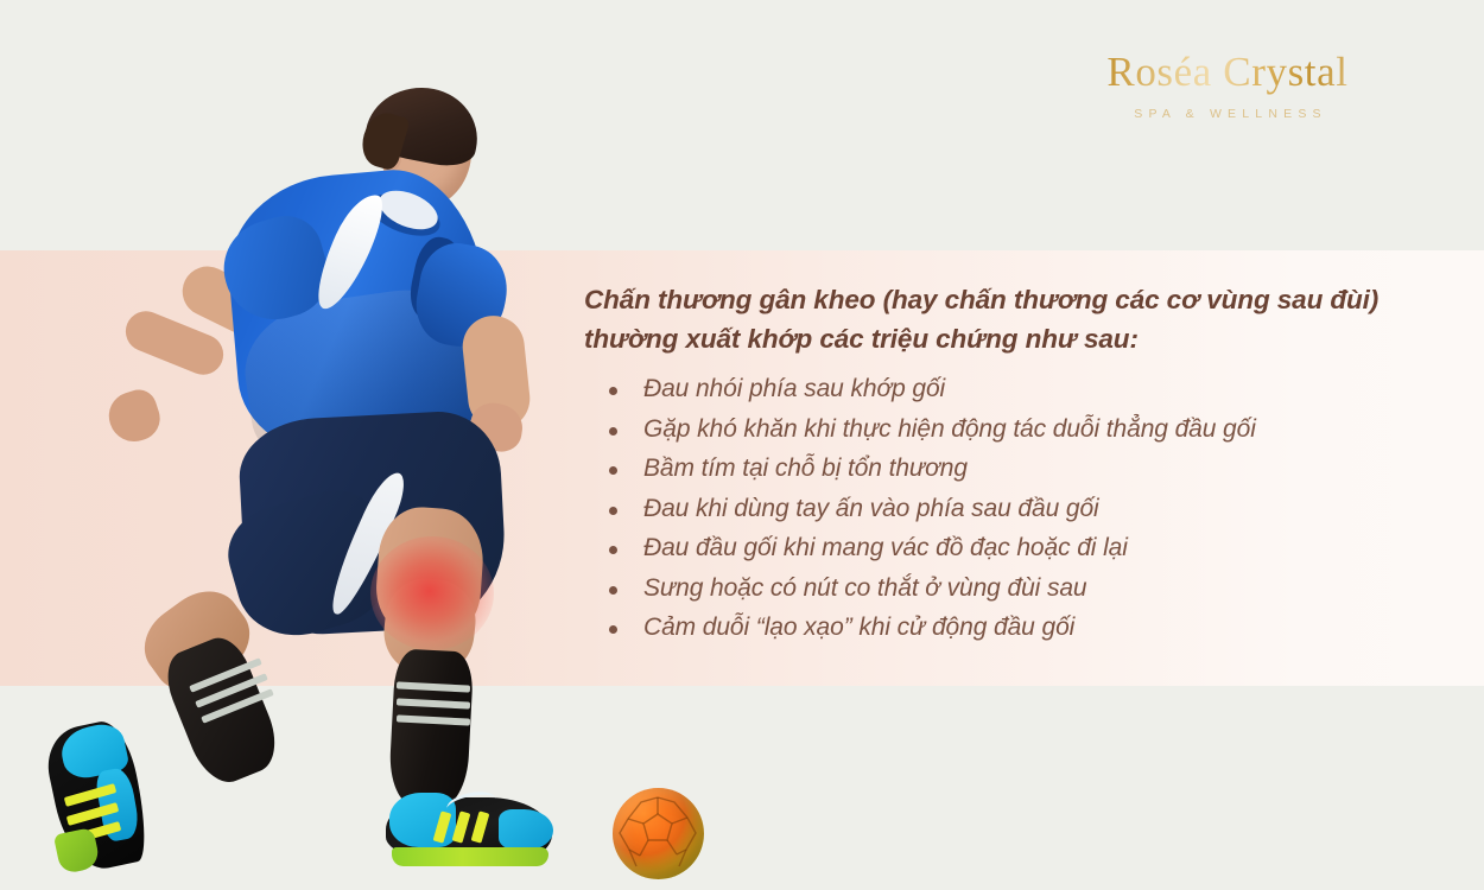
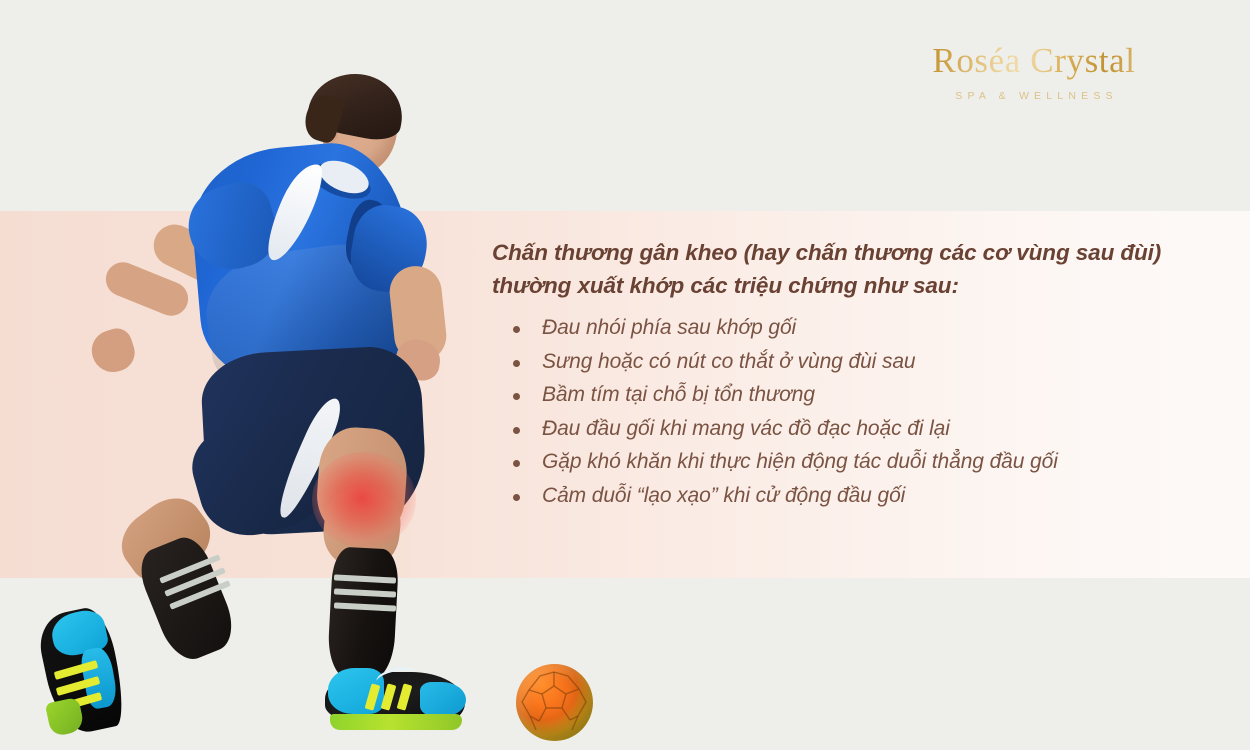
  Roséa Crystal
  SPA & WELLNESS
  Chấn thương gân kheo (hay chấn thương các cơ vùng sau đùi) thường xuất khớp các triệu chứng như sau:
  Đau nhói phía sau khớp gối
- Gặp khó khăn khi thực hiện động tác duỗi thẳng đầu gối
+ Sưng hoặc có nút co thắt ở vùng đùi sau
  Bầm tím tại chỗ bị tổn thương
- Đau khi dùng tay ấn vào phía sau đầu gối
  Đau đầu gối khi mang vác đồ đạc hoặc đi lại
- Sưng hoặc có nút co thắt ở vùng đùi sau
+ Gặp khó khăn khi thực hiện động tác duỗi thẳng đầu gối
  Cảm duỗi “lạo xạo” khi cử động đầu gối
